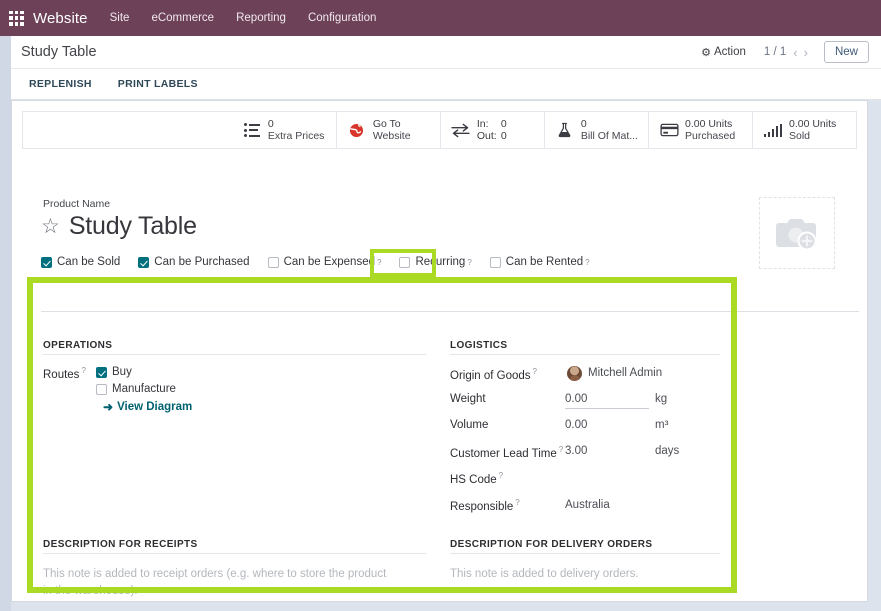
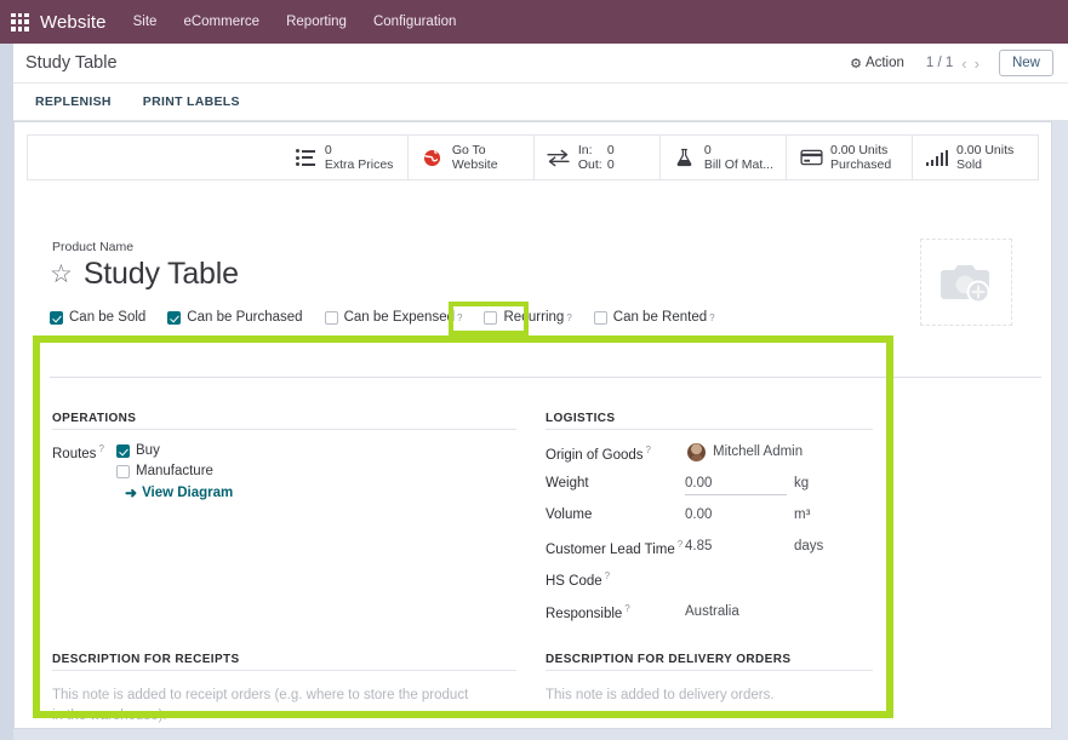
  Website
  Site
  eCommerce
  Reporting
  Configuration
  Study Table
  ⚙
  Action
  1 / 1
  ‹
  ›
  New
  REPLENISH
  PRINT LABELS
  0
  Extra Prices
  Go To
  Website
  In:
  0
  Out:
  0
  0
  Bill Of Mat...
  0.00 Units
  Purchased
  0.00 Units
  Sold
  Product Name
  ☆
  Study Table
  Can be Sold
  Can be Purchased
  Can be Expensed
  ?
  Recurring
  ?
  Can be Rented
  ?
  OPERATIONS
  Routes ?
  Buy
  Manufacture
  ➜
  View Diagram
  LOGISTICS
  Origin of Goods ?
  Mitchell Admin
  Weight
  0.00
  kg
  Volume
  0.00
  m³
  Customer Lead Time ?
- 3.00
+ 4.85
  days
  HS Code ?
  Responsible ?
  Australia
  DESCRIPTION FOR RECEIPTS
  This note is added to receipt orders (e.g. where to store the product in the warehouse).
  DESCRIPTION FOR DELIVERY ORDERS
  This note is added to delivery orders.
